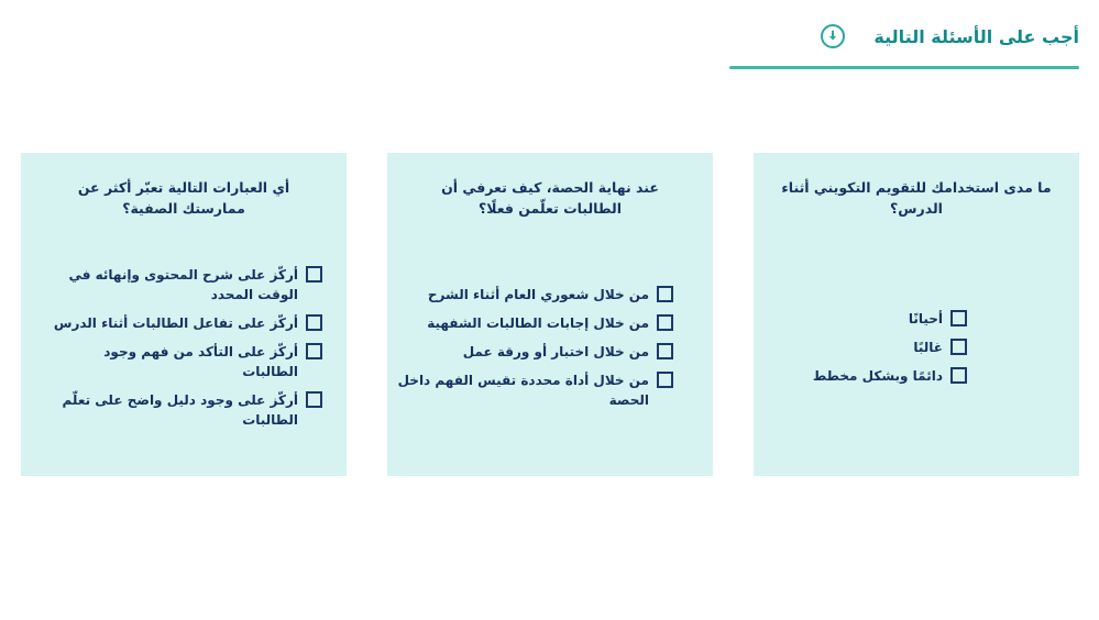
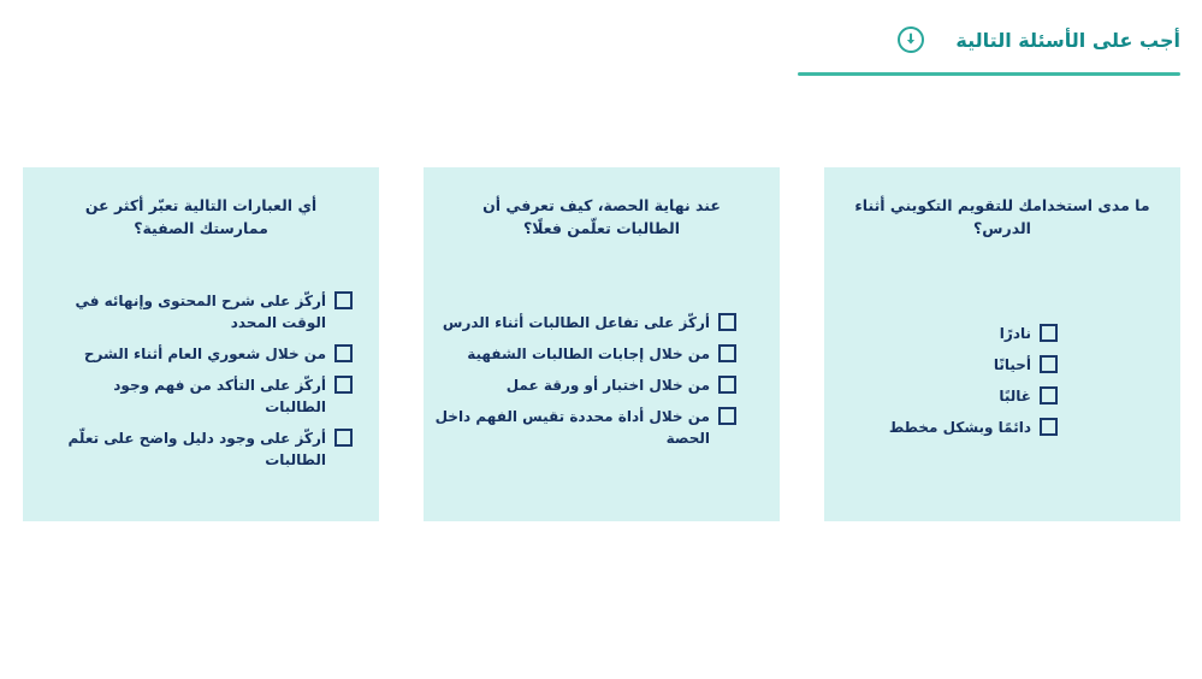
  أجب على الأسئلة التالية
  ما مدى استخدامك للتقويم التكويني أثناء الدرس؟
+ نادرًا
  أحيانًا
  غالبًا
  دائمًا وبشكل مخطط
  عند نهاية الحصة، كيف تعرفي أن الطالبات تعلّمن فعلًا؟
- من خلال شعوري العام أثناء الشرح
+ أركّز على تفاعل الطالبات أثناء الدرس
  من خلال إجابات الطالبات الشفهية
  من خلال اختبار أو ورقة عمل
  من خلال أداة محددة تقيس الفهم داخل الحصة
  أي العبارات التالية تعبّر أكثر عن ممارستك الصفية؟
  أركّز على شرح المحتوى وإنهائه في الوقت المحدد
- أركّز على تفاعل الطالبات أثناء الدرس
+ من خلال شعوري العام أثناء الشرح
  أركّز على التأكد من فهم وجود الطالبات
  أركّز على وجود دليل واضح على تعلّم الطالبات
